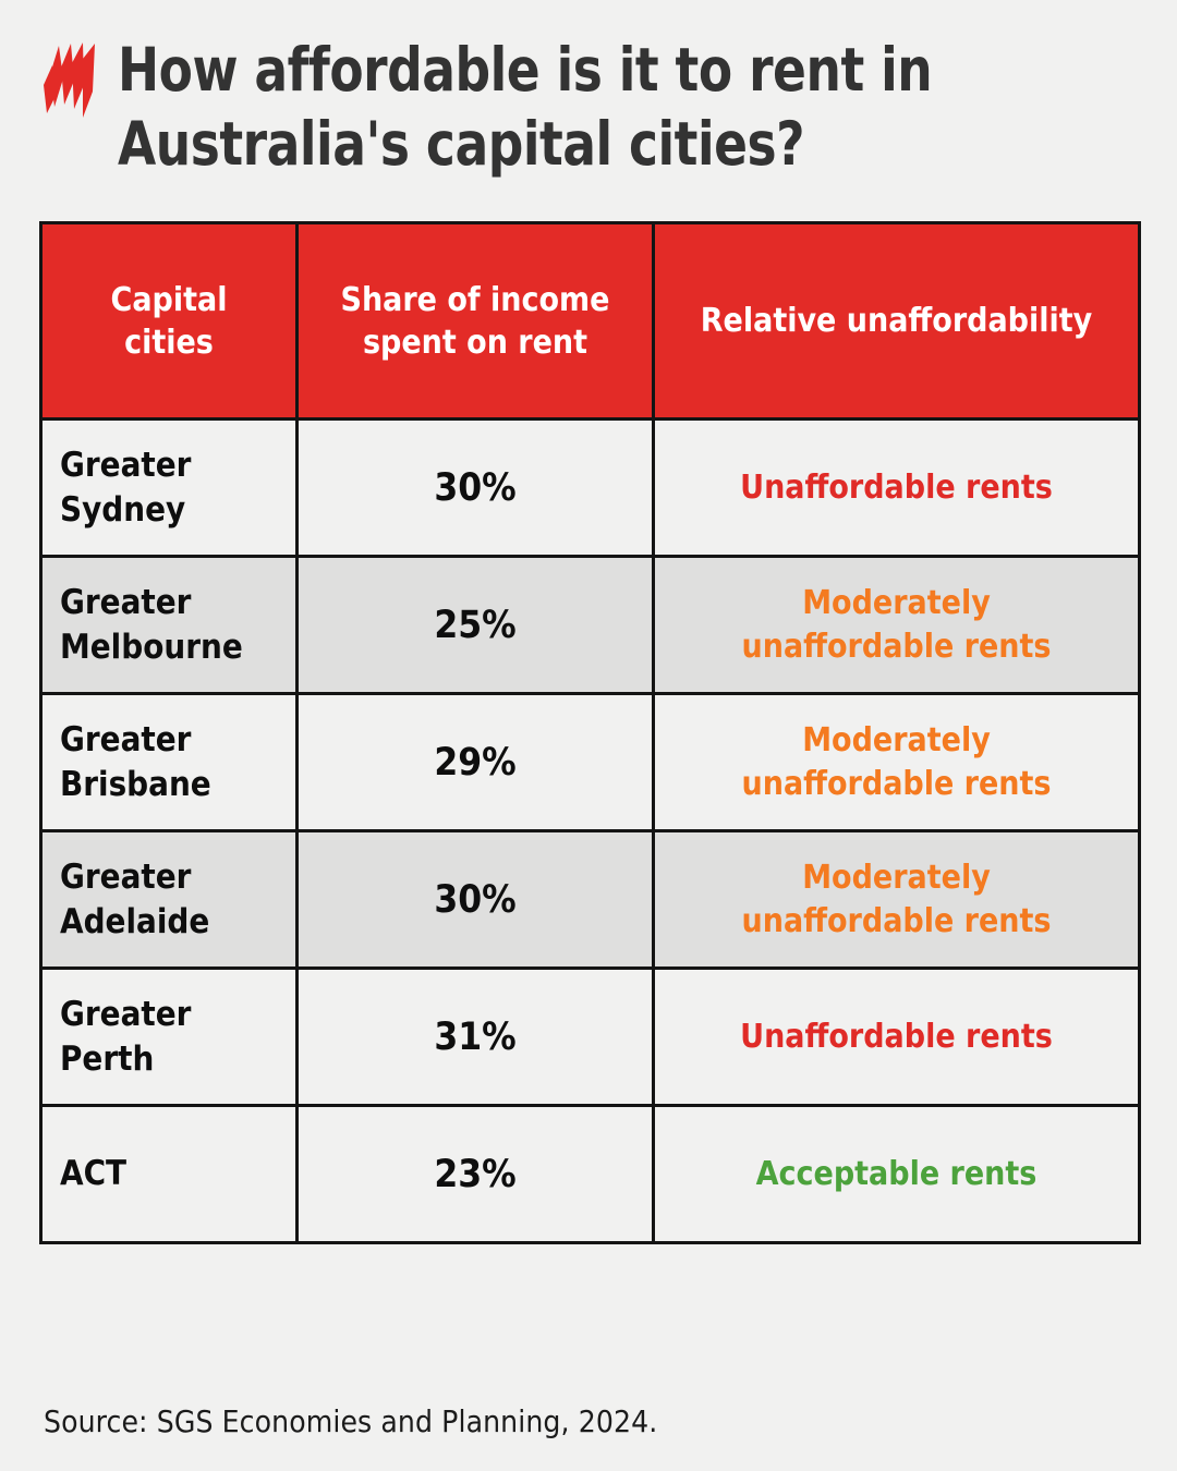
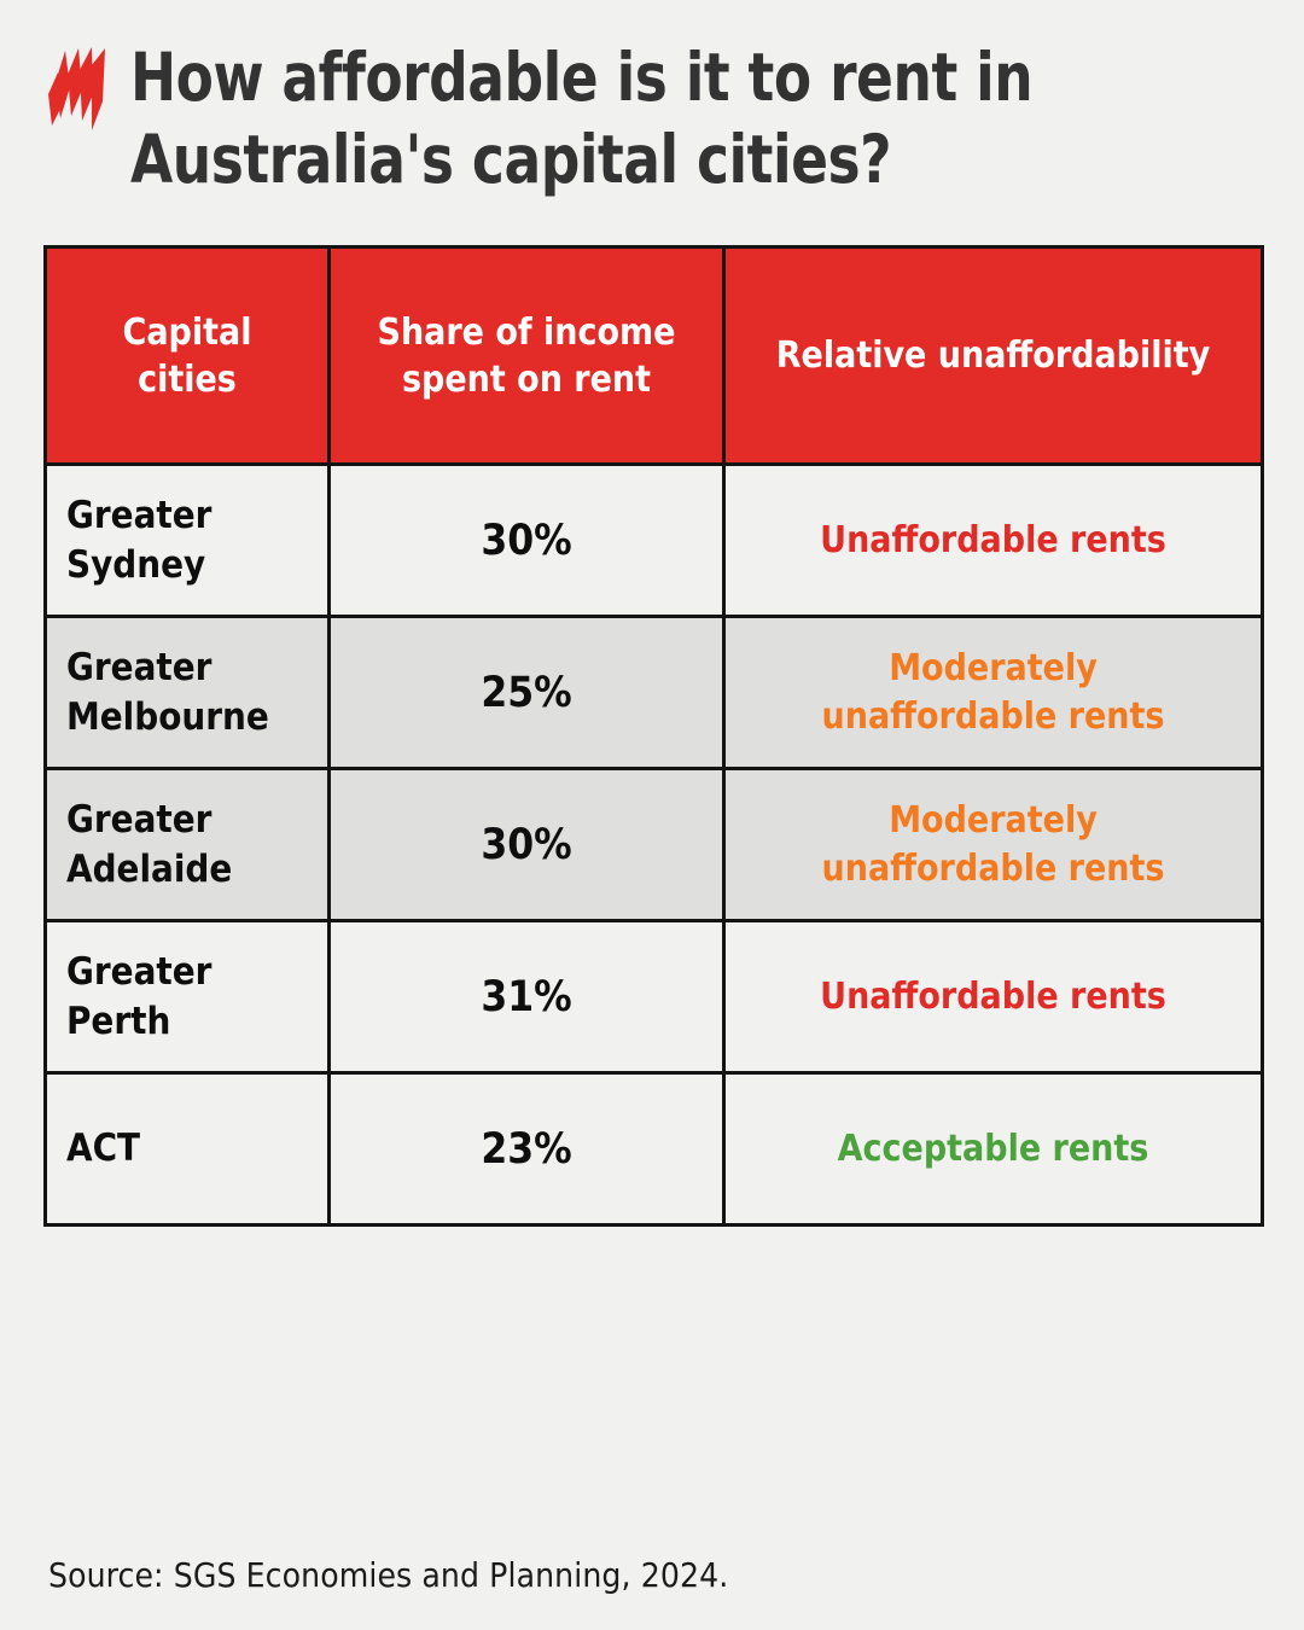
  How affordable is it to rent in Australia's capital cities?
  Capital cities	Share of income spent on rent	Relative unaffordability
  Greater Sydney	30%	Unaffordable rents
  Greater Melbourne	25%	Moderately unaffordable rents
- Greater Brisbane	29%	Moderately unaffordable rents
  Greater Adelaide	30%	Moderately unaffordable rents
  Greater Perth	31%	Unaffordable rents
  ACT	23%	Acceptable rents
  Source: SGS Economies and Planning, 2024.
